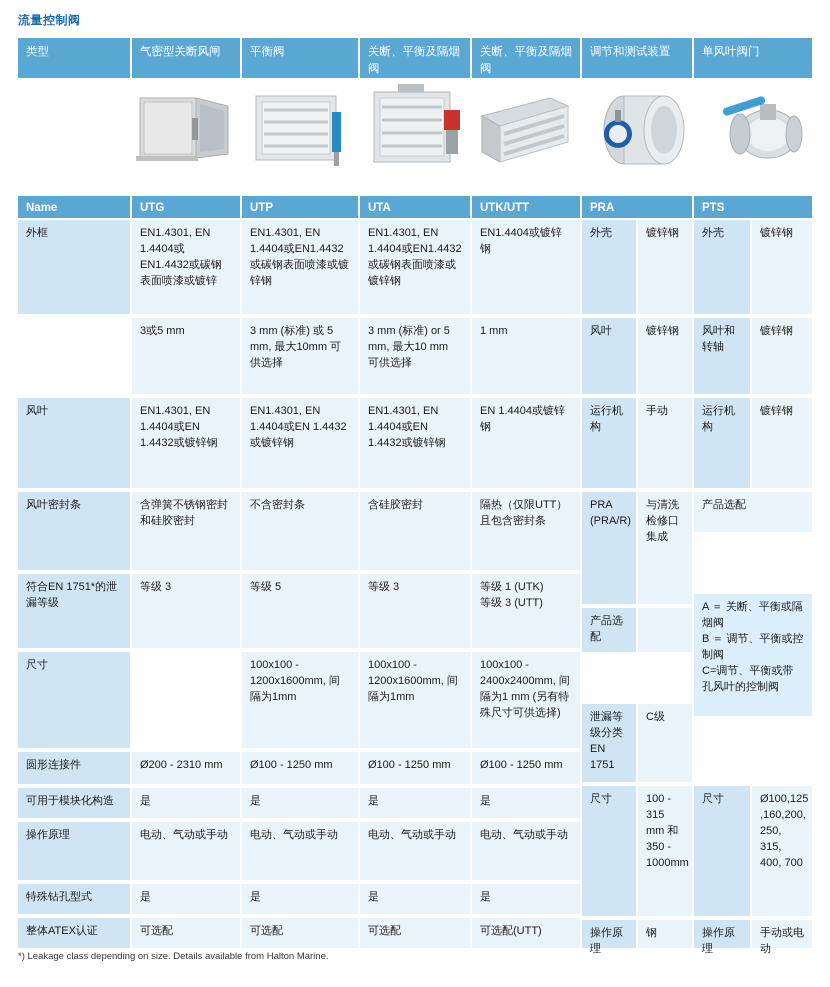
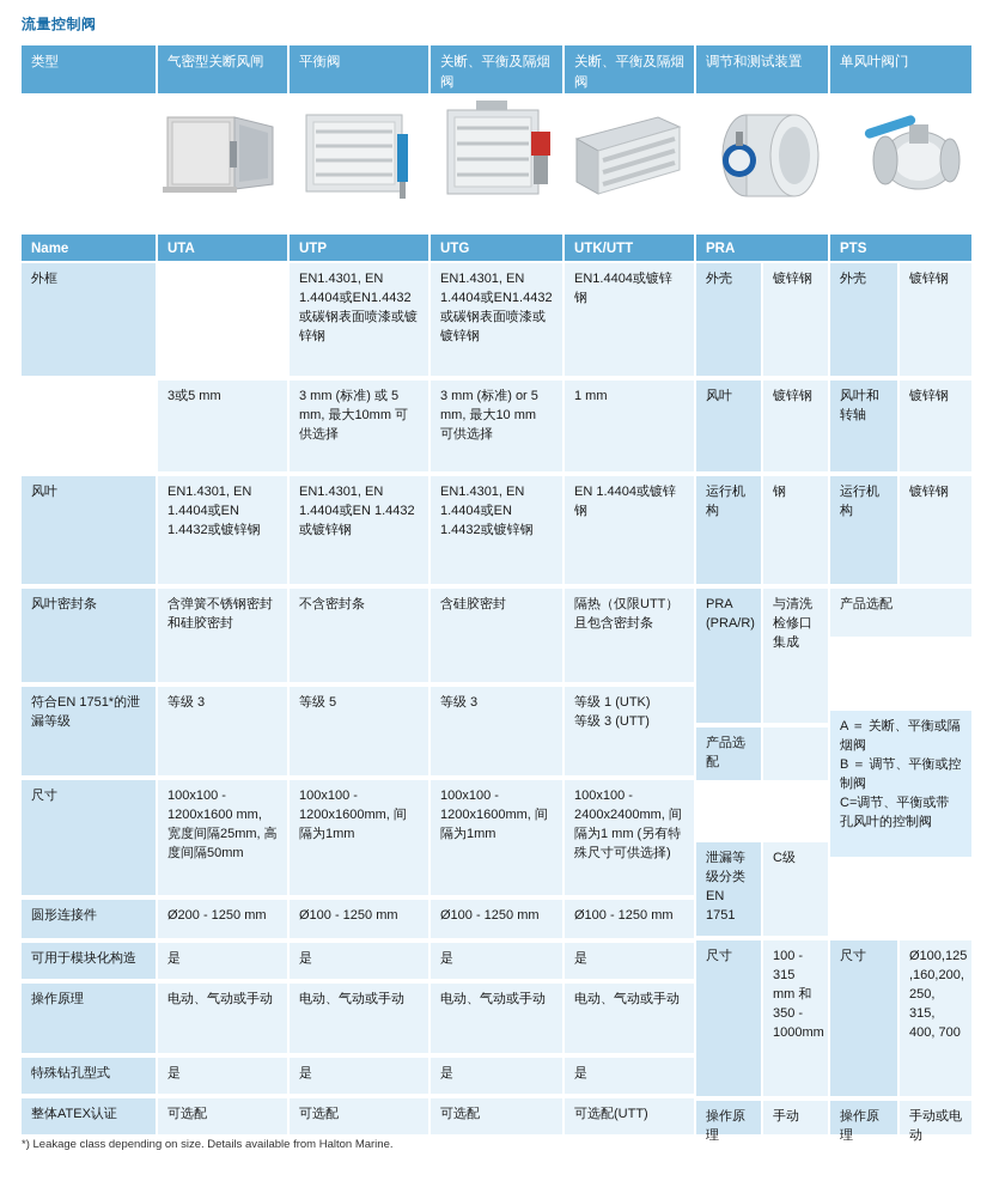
  流量控制阀
  类型
  气密型关断风闸
  平衡阀
  关断、平衡及隔烟阀
  关断、平衡及隔烟阀
  调节和测试装置
  单风叶阀门
  Name
- UTG
+ UTA
  UTP
- UTA
+ UTG
  UTK/UTT
  PRA
  PTS
  外框
- EN1.4301, EN 1.4404或 EN1.4432或碳钢表面喷漆或镀锌
  EN1.4301, EN 1.4404或EN1.4432或碳钢表面喷漆或镀锌钢
  EN1.4301, EN 1.4404或EN1.4432或碳钢表面喷漆或镀锌钢
  EN1.4404或镀锌钢
  3或5 mm
  3 mm (标准) 或 5 mm, 最大10mm 可供选择
  3 mm (标准) or 5 mm, 最大10 mm 可供选择
  1 mm
  风叶
  EN1.4301, EN 1.4404或EN 1.4432或镀锌钢
  EN1.4301, EN 1.4404或EN 1.4432或镀锌钢
  EN1.4301, EN 1.4404或EN 1.4432或镀锌钢
  EN 1.4404或镀锌钢
  风叶密封条
  含弹簧不锈钢密封和硅胶密封
  不含密封条
  含硅胶密封
  隔热（仅限UTT）且包含密封条
  符合EN 1751*的泄漏等级
  等级 3
  等级 5
  等级 3
  等级 1 (UTK)
  等级 3 (UTT)
  尺寸
+ 100x100 - 1200x1600 mm, 宽度间隔25mm, 高度间隔50mm
  100x100 - 1200x1600mm, 间隔为1mm
  100x100 - 1200x1600mm, 间隔为1mm
  100x100 - 2400x2400mm, 间隔为1 mm (另有特殊尺寸可供选择)
  圆形连接件
- Ø200 - 2310 mm
+ Ø200 - 1250 mm
  Ø100 - 1250 mm
  Ø100 - 1250 mm
  Ø100 - 1250 mm
  可用于模块化构造
  是
  是
  是
  是
  操作原理
  电动、气动或手动
  电动、气动或手动
  电动、气动或手动
  电动、气动或手动
  特殊钻孔型式
  是
  是
  是
  是
  整体ATEX认证
  可选配
  可选配
  可选配
  可选配(UTT)
  外壳
  镀锌钢
  风叶
  镀锌钢
  运行机构
- 手动
+ 钢
  PRA (PRA/R)
  与清洗检修口集成
  产品选配
  泄漏等级分类 EN 1751
  C级
  尺寸
  100 - 315 mm 和 350 - 1000mm
  操作原理
- 钢
+ 手动
  外壳
  镀锌钢
  风叶和转轴
  镀锌钢
  运行机构
  镀锌钢
  产品选配
  A ＝ 关断、平衡或隔烟阀
  B ＝ 调节、平衡或控制阀
  C=调节、平衡或带孔风叶的控制阀
  尺寸
  Ø100,125 ,160,200, 250, 315, 400, 700
  操作原理
  手动或电动
  *) Leakage class depending on size. Details available from Halton Marine.
